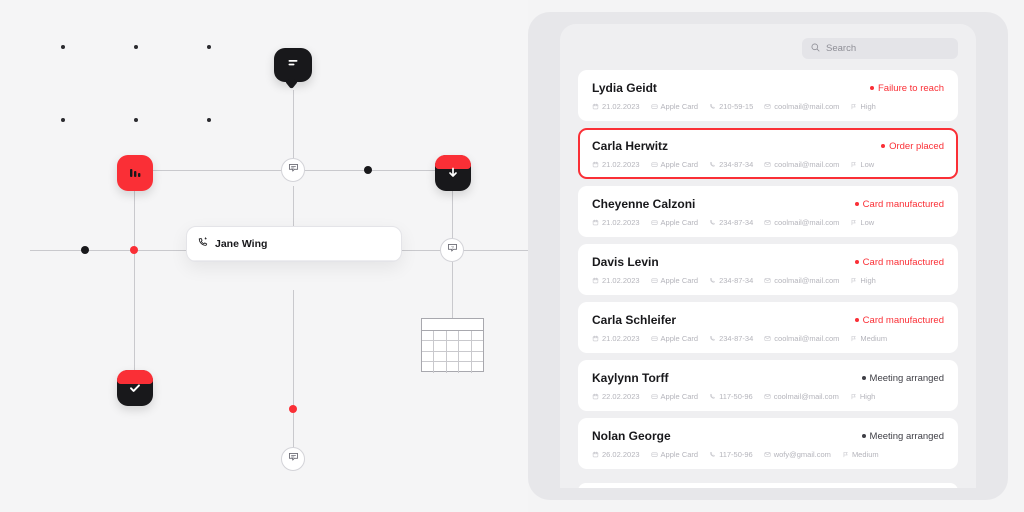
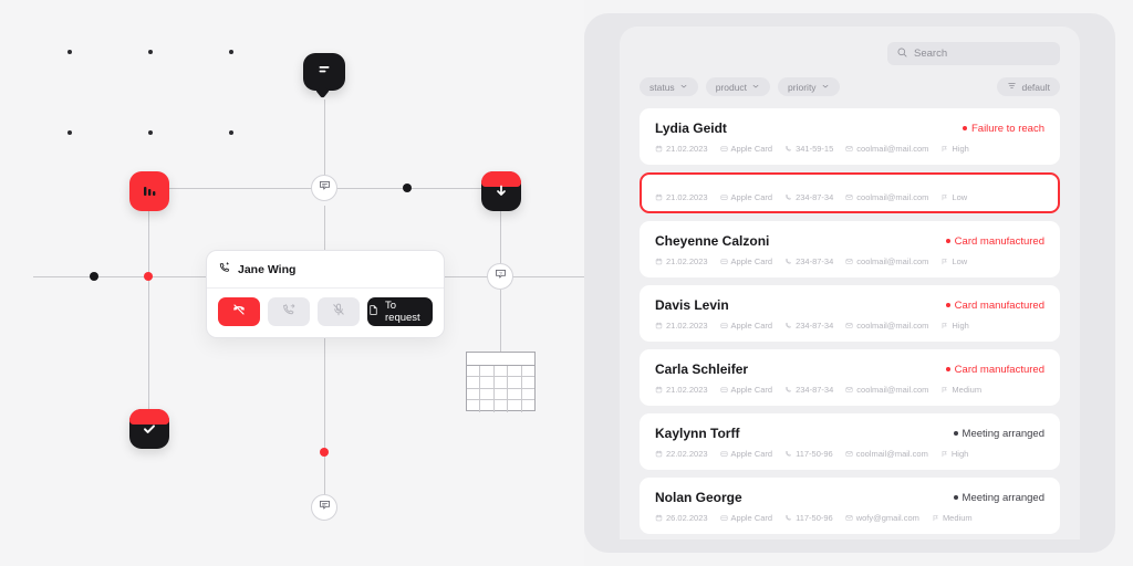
  Jane Wing
+ To request
  Search
+ status
+ product
+ priority
+ default
  Lydia Geidt
  Failure to reach
  21.02.2023
  Apple Card
- 210-59-15
+ 341-59-15
  coolmail@mail.com
  High
- Carla Herwitz
- Order placed
  21.02.2023
  Apple Card
  234-87-34
  coolmail@mail.com
  Low
  Cheyenne Calzoni
  Card manufactured
  21.02.2023
  Apple Card
  234-87-34
  coolmail@mail.com
  Low
  Davis Levin
  Card manufactured
  21.02.2023
  Apple Card
  234-87-34
  coolmail@mail.com
  High
  Carla Schleifer
  Card manufactured
  21.02.2023
  Apple Card
  234-87-34
  coolmail@mail.com
  Medium
  Kaylynn Torff
  Meeting arranged
  22.02.2023
  Apple Card
  117-50-96
  coolmail@mail.com
  High
  Nolan George
  Meeting arranged
  26.02.2023
  Apple Card
  117-50-96
  wofy@gmail.com
  Medium
